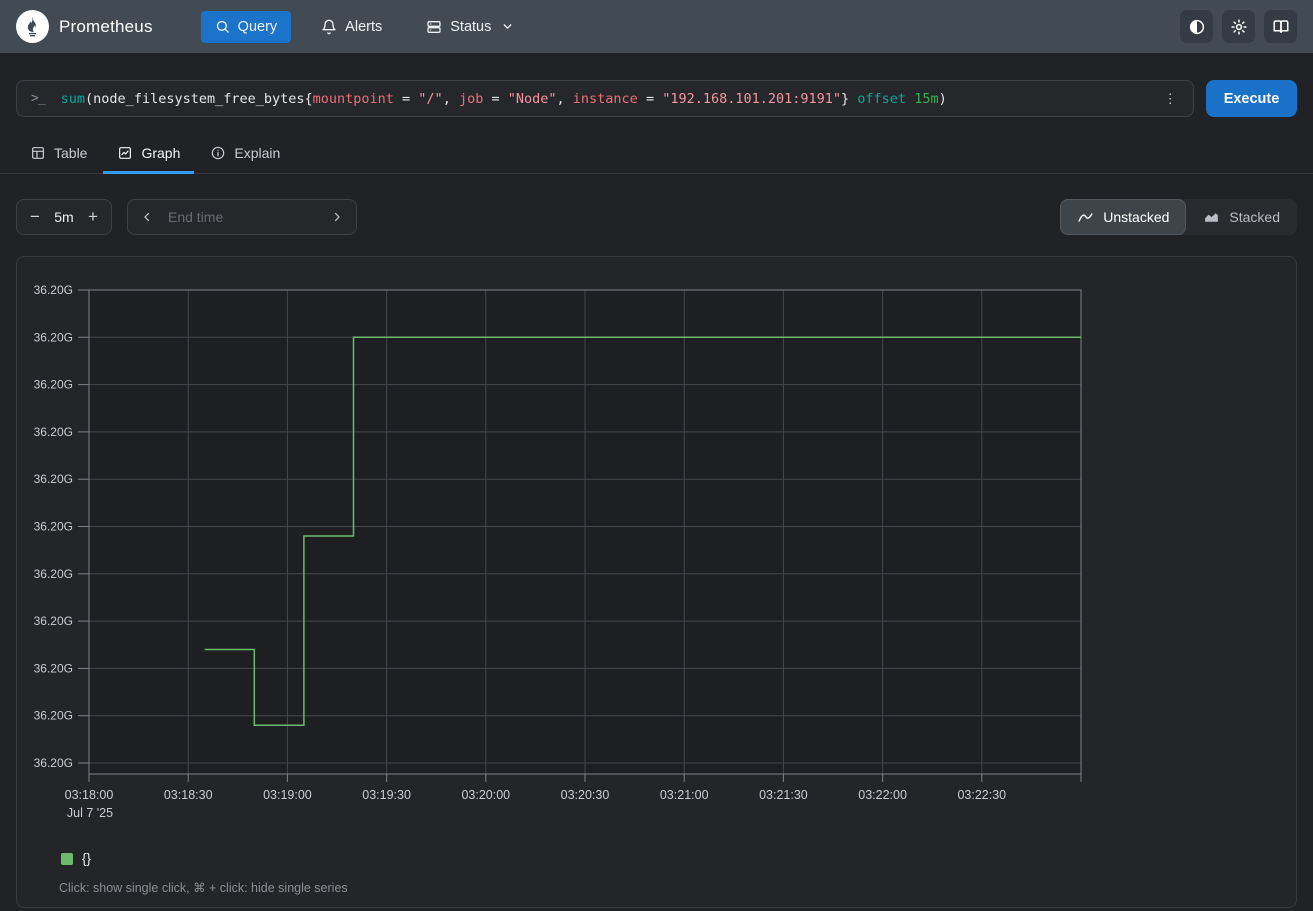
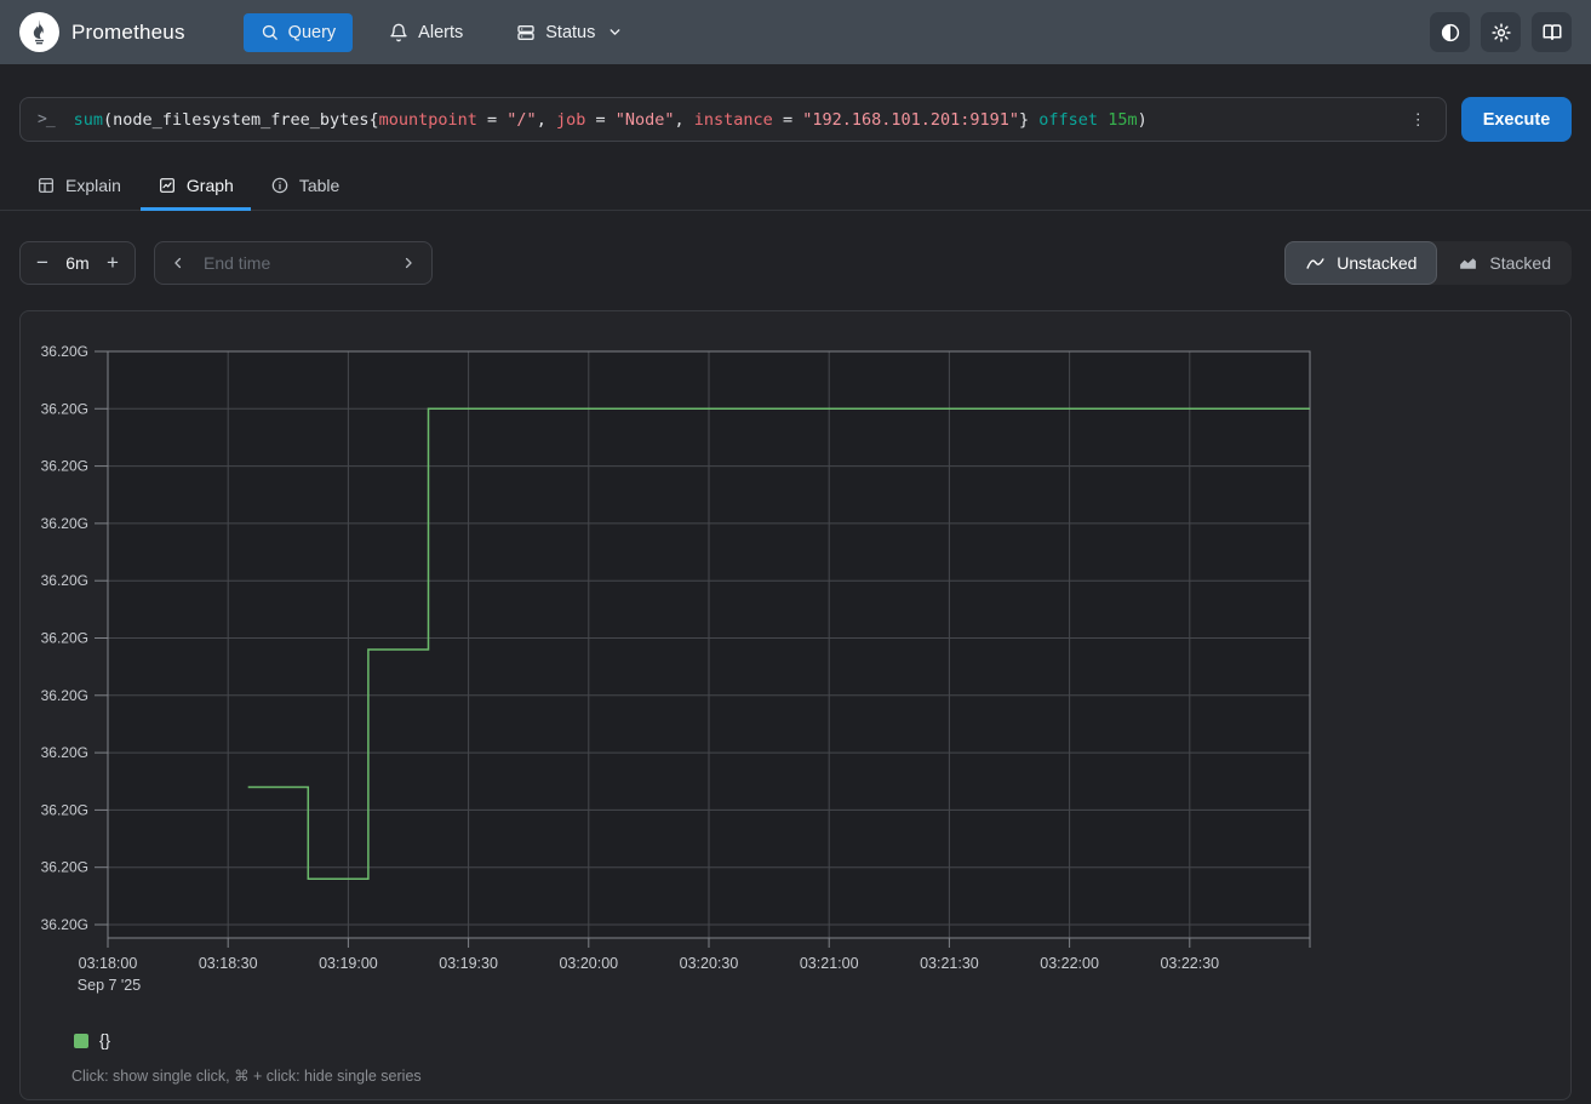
  Prometheus
  Query
  Alerts
  Status
  >_
  sum(node_filesystem_free_bytes{mountpoint = "/", job = "Node", instance = "192.168.101.201:9191"} offset 15m)
  ⋮
  Execute
- Table
+ Explain
  Graph
- Explain
+ Table
  −
- 5m
+ 6m
  +
  End time
  Unstacked
  Stacked
  36.20G
  36.20G
  36.20G
  36.20G
  36.20G
  36.20G
  36.20G
  36.20G
  36.20G
  36.20G
  36.20G
  03:18:00
  03:18:30
  03:19:00
  03:19:30
  03:20:00
  03:20:30
  03:21:00
  03:21:30
  03:22:00
  03:22:30
- Jul 7 '25
+ Sep 7 '25
  {}
  Click: show single click, ⌘ + click: hide single series
